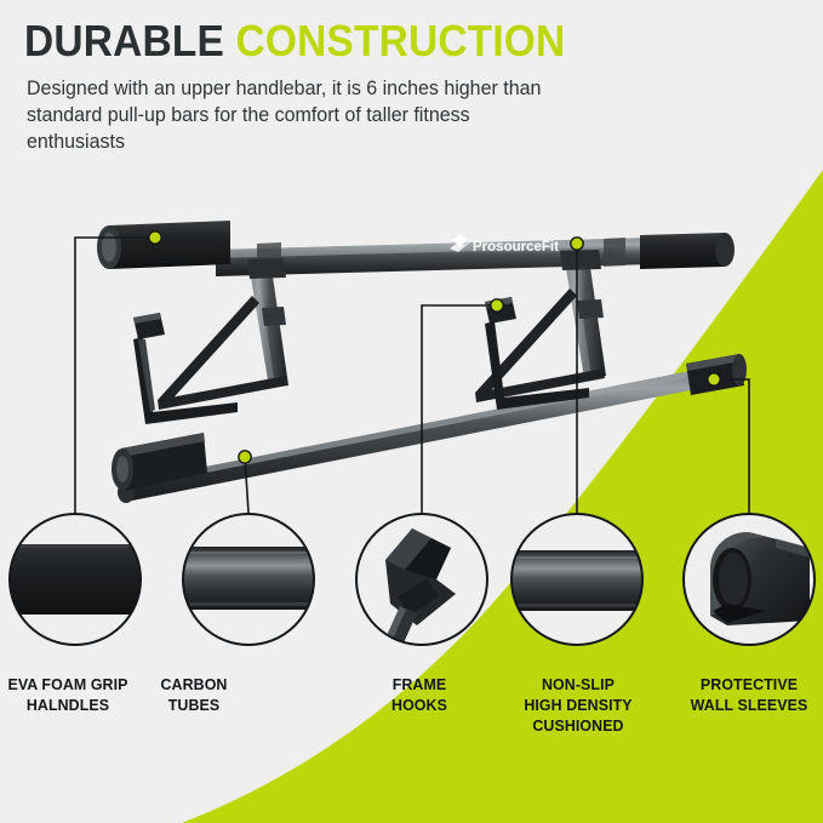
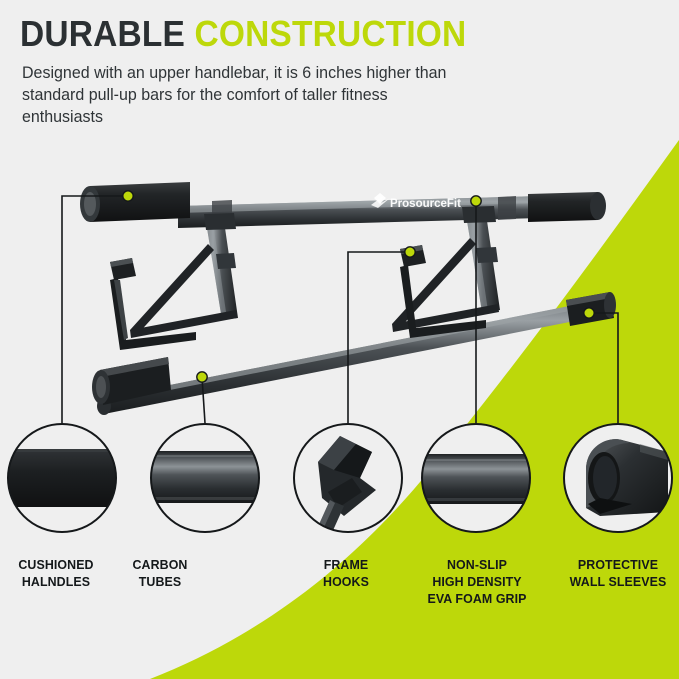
  DURABLE CONSTRUCTION
  Designed with an upper handlebar, it is 6 inches higher than standard pull-up bars for the comfort of taller fitness enthusiasts
  ProsourceFit
- EVA FOAM GRIP
+ CUSHIONED
  HALNDLES
  CARBON
  TUBES
  FRAME
  HOOKS
  NON-SLIP
  HIGH DENSITY
- CUSHIONED
+ EVA FOAM GRIP
  PROTECTIVE
  WALL SLEEVES
